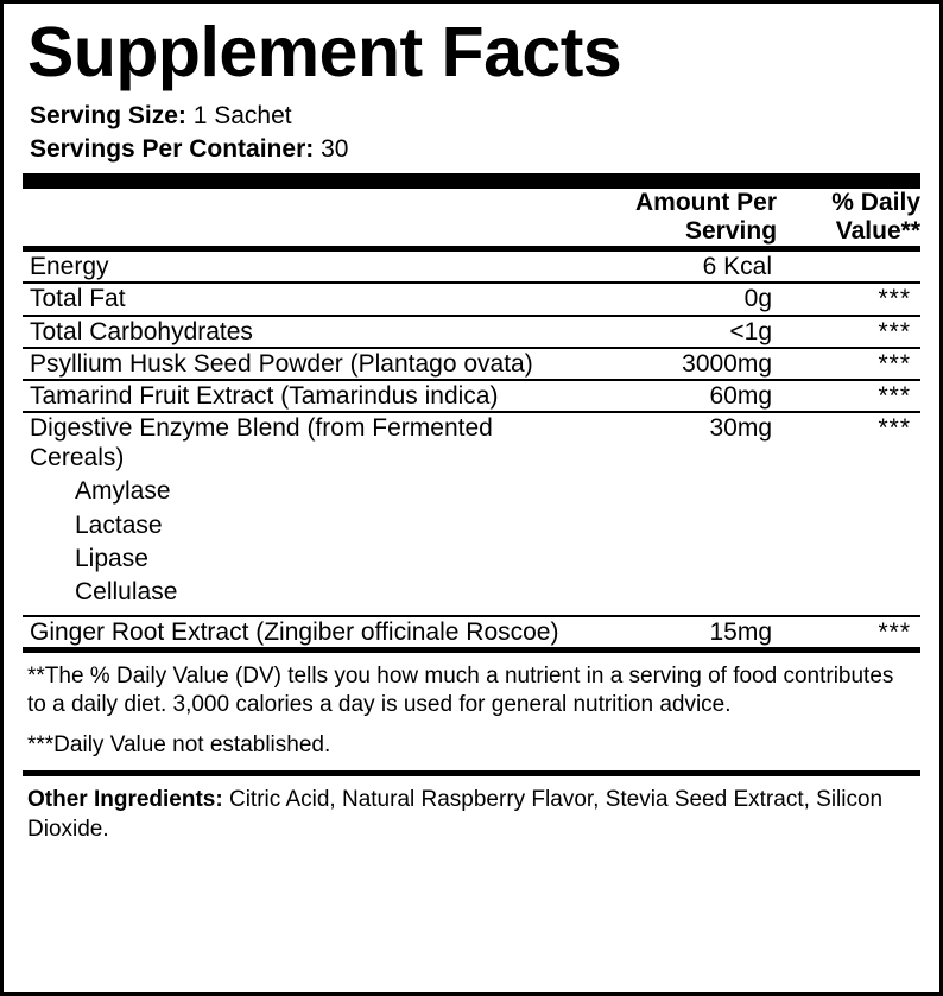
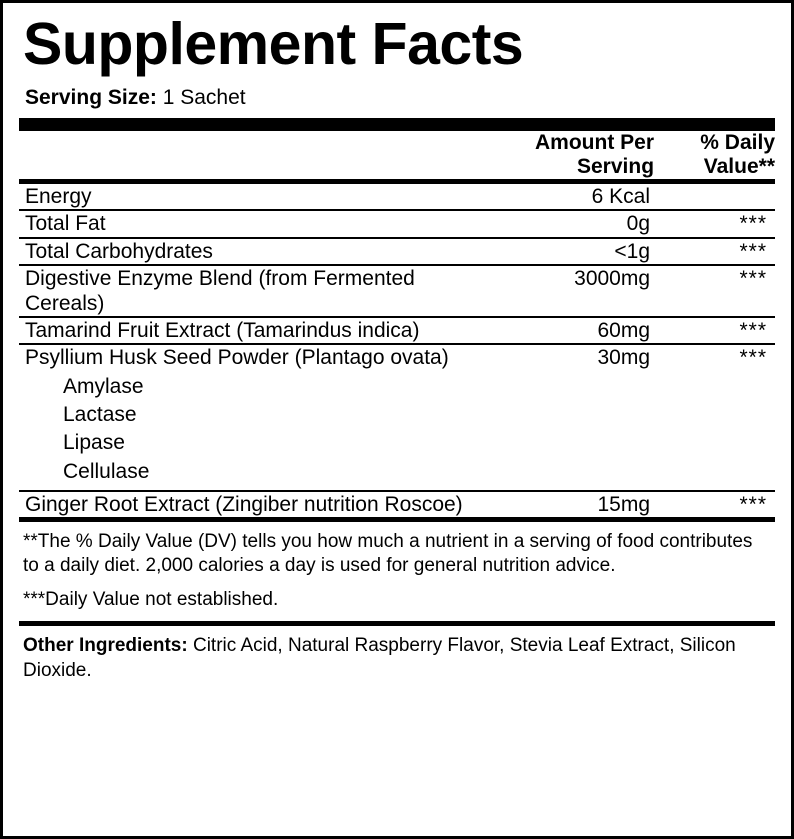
  Supplement Facts
  Serving Size: 1 Sachet
- Servings Per Container: 30
  	Amount Per Serving	% Daily Value**
  Energy	6 Kcal
  Total Fat	0g	***
  Total Carbohydrates	<1g	***
- Psyllium Husk Seed Powder (Plantago ovata)	3000mg	***
+ Digestive Enzyme Blend (from Fermented Cereals)	3000mg	***
  Tamarind Fruit Extract (Tamarindus indica)	60mg	***
- Digestive Enzyme Blend (from Fermented Cereals)	30mg	***
+ Psyllium Husk Seed Powder (Plantago ovata)	30mg	***
  Amylase Lactase Lipase Cellulase
- Ginger Root Extract (Zingiber officinale Roscoe)	15mg	***
+ Ginger Root Extract (Zingiber nutrition Roscoe)	15mg	***
- **The % Daily Value (DV) tells you how much a nutrient in a serving of food contributes to a daily diet. 3,000 calories a day is used for general nutrition advice.
+ **The % Daily Value (DV) tells you how much a nutrient in a serving of food contributes to a daily diet. 2,000 calories a day is used for general nutrition advice.
  ***Daily Value not established.
- Other Ingredients: Citric Acid, Natural Raspberry Flavor, Stevia Seed Extract, Silicon Dioxide.
+ Other Ingredients: Citric Acid, Natural Raspberry Flavor, Stevia Leaf Extract, Silicon Dioxide.
